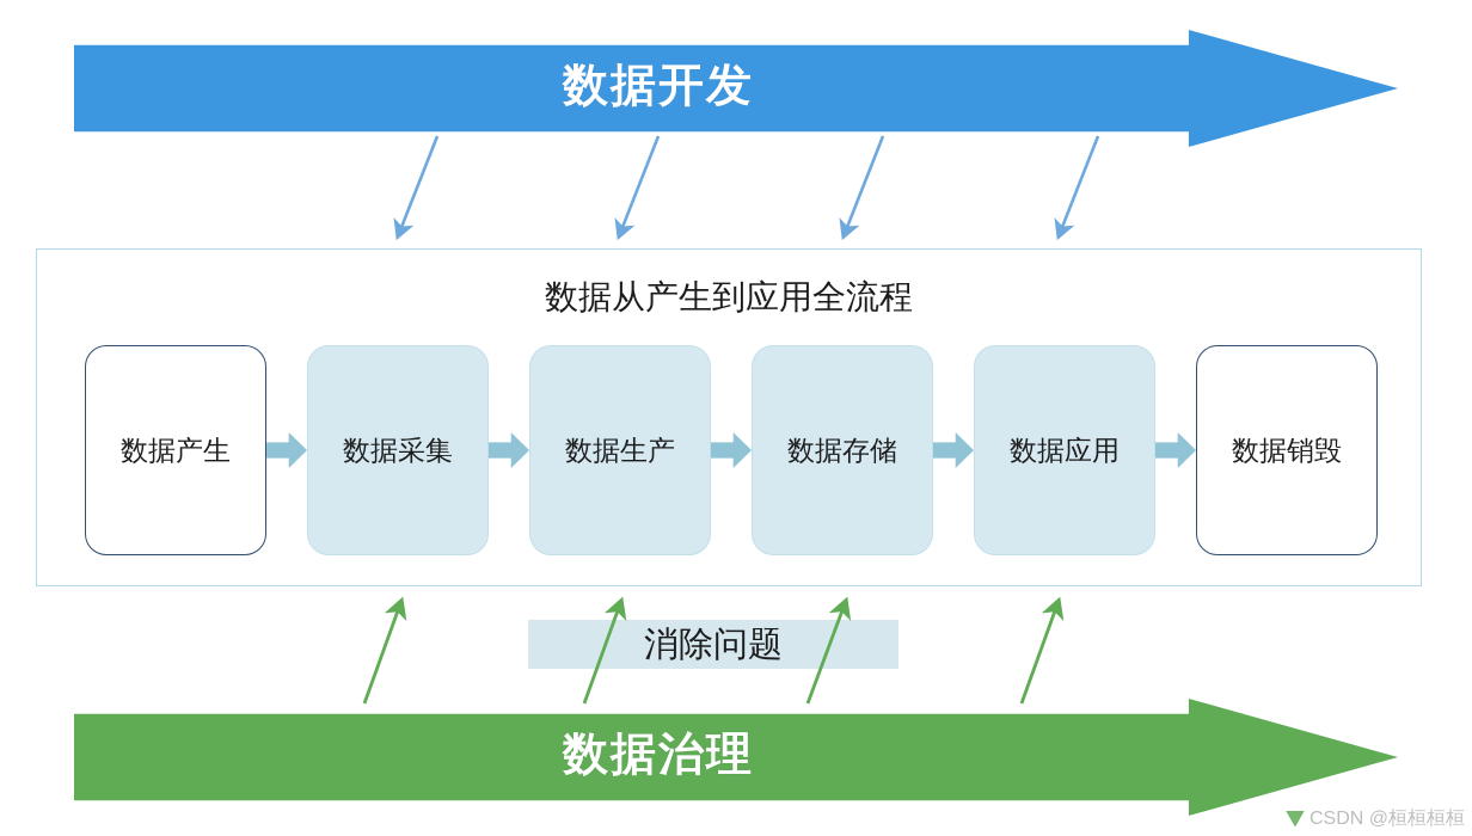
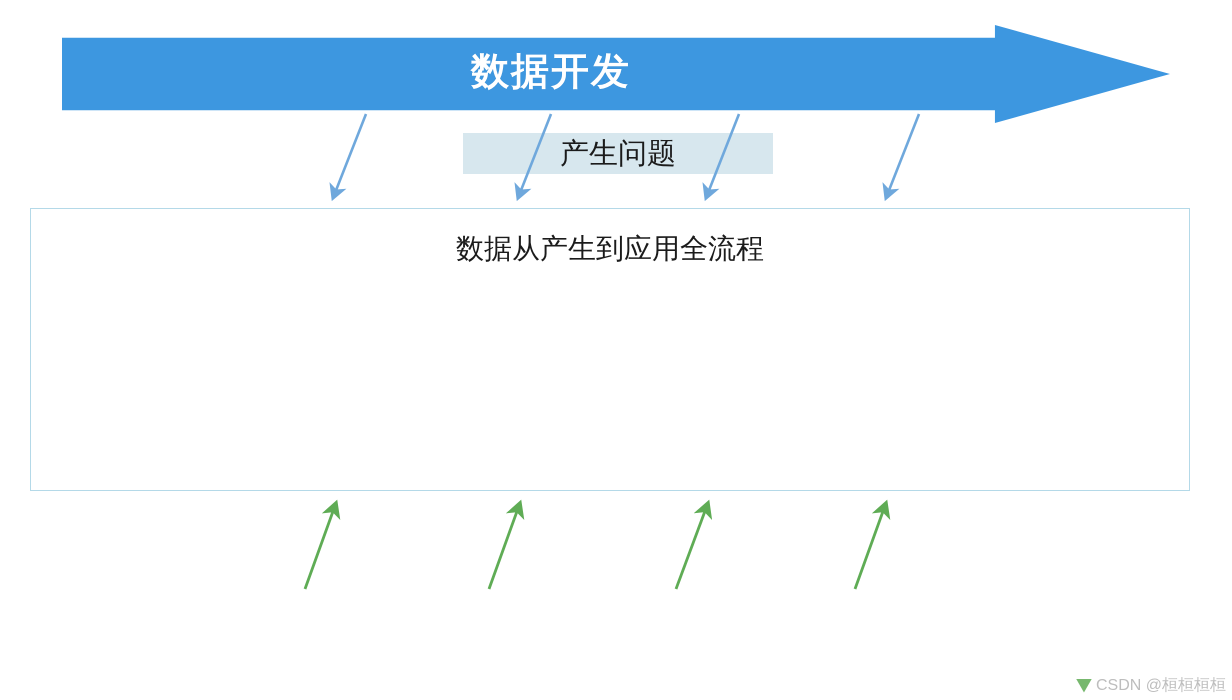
  数据开发
+ 产生问题
  数据从产生到应用全流程
- 数据产生
- 数据采集
- 数据生产
- 数据存储
- 数据应用
- 数据销毁
- 消除问题
- 数据治理
  CSDN @桓桓桓桓
